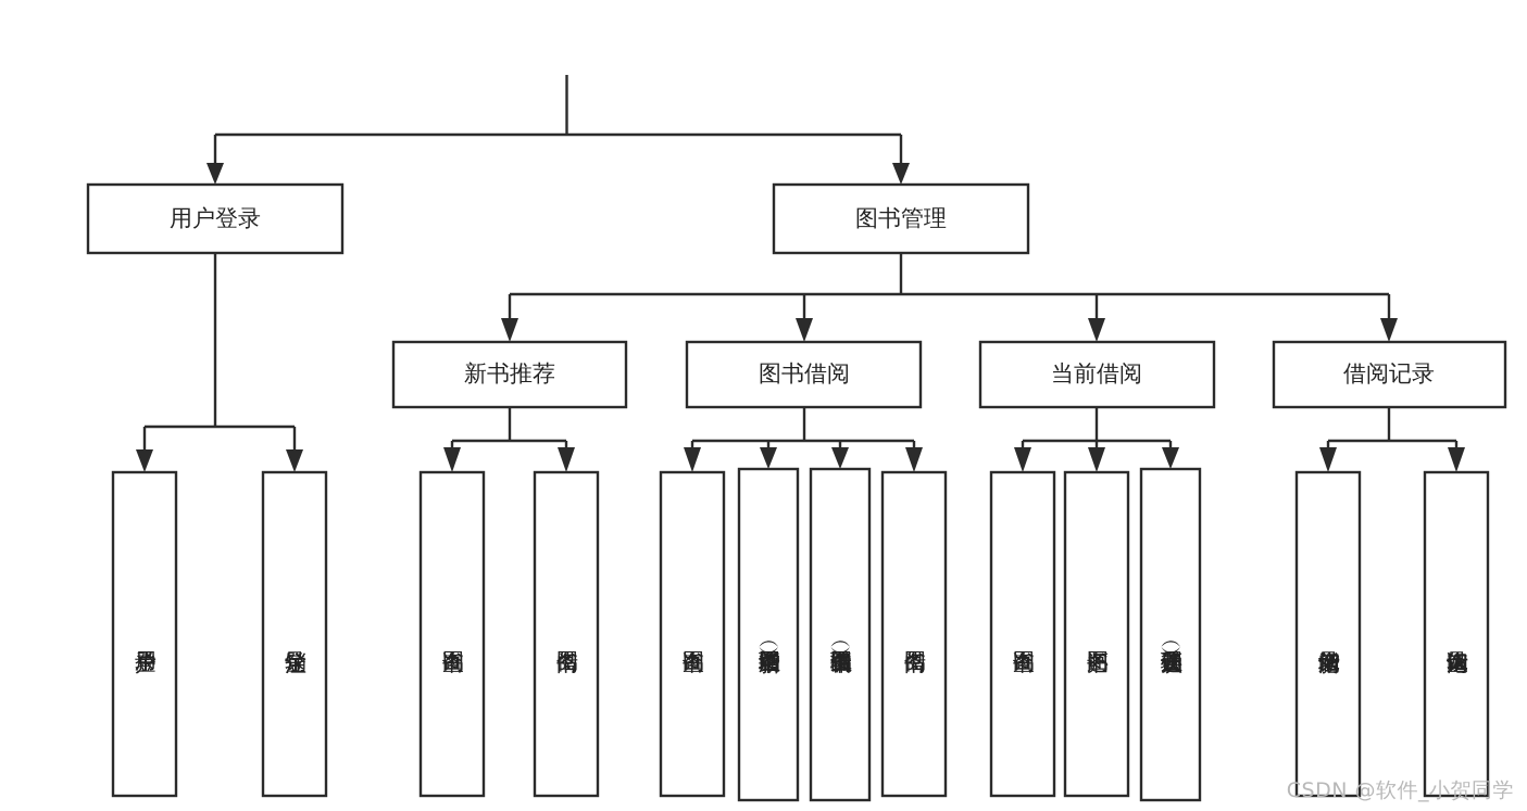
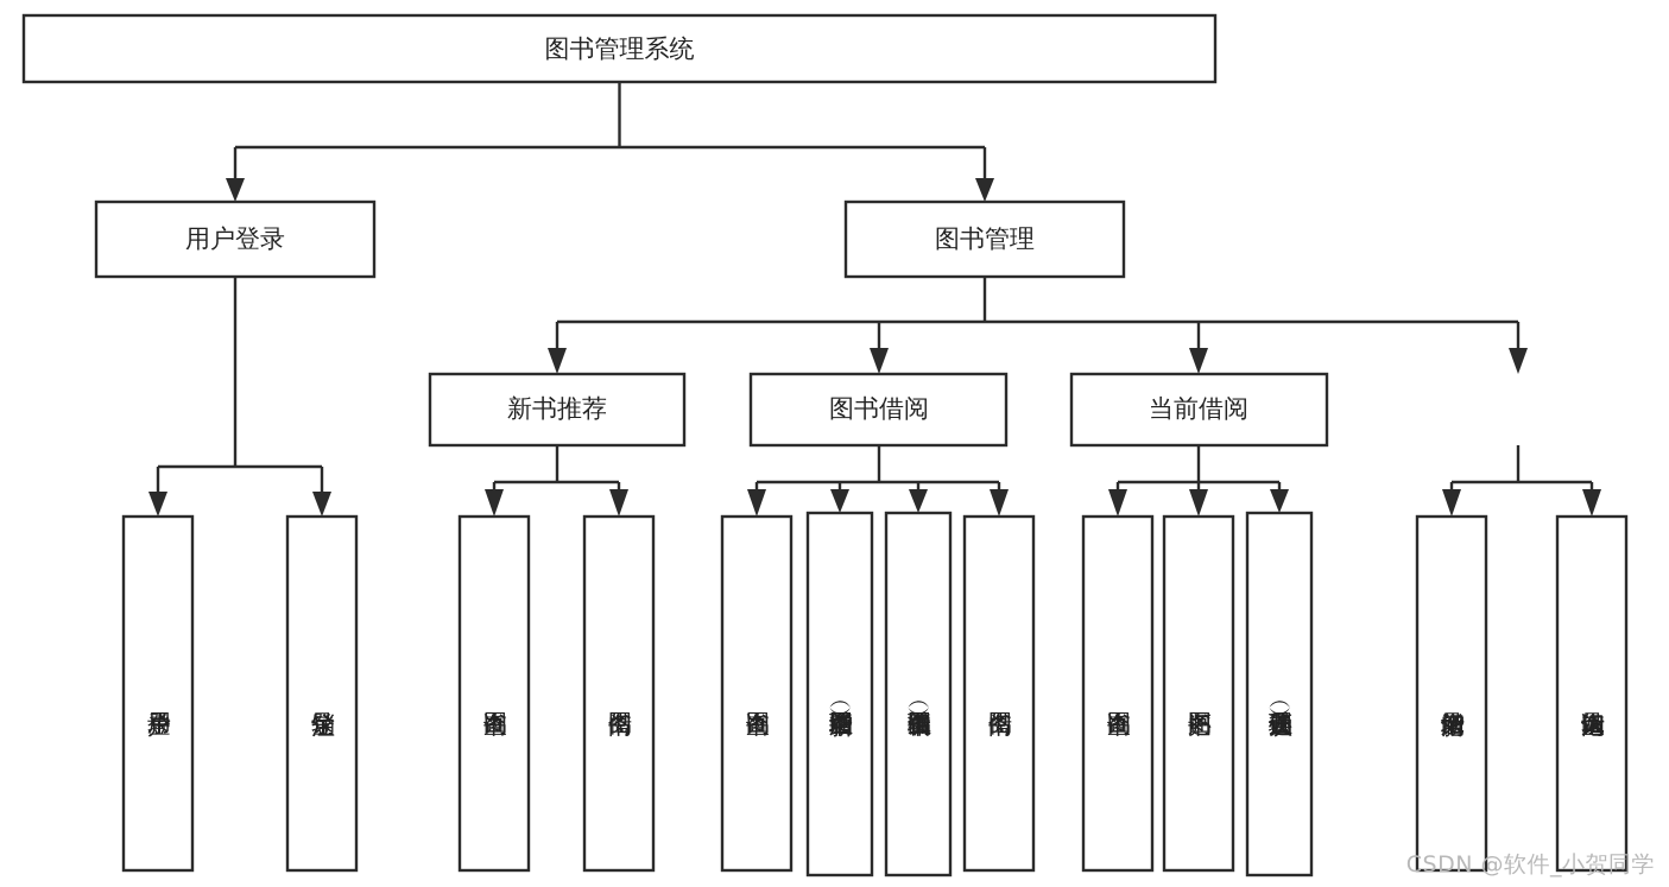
+ 图书管理系统
  用户登录
  图书管理
  新书推荐
  图书借阅
  当前借阅
- 借阅记录
  CSDN @软件_小贺同学
